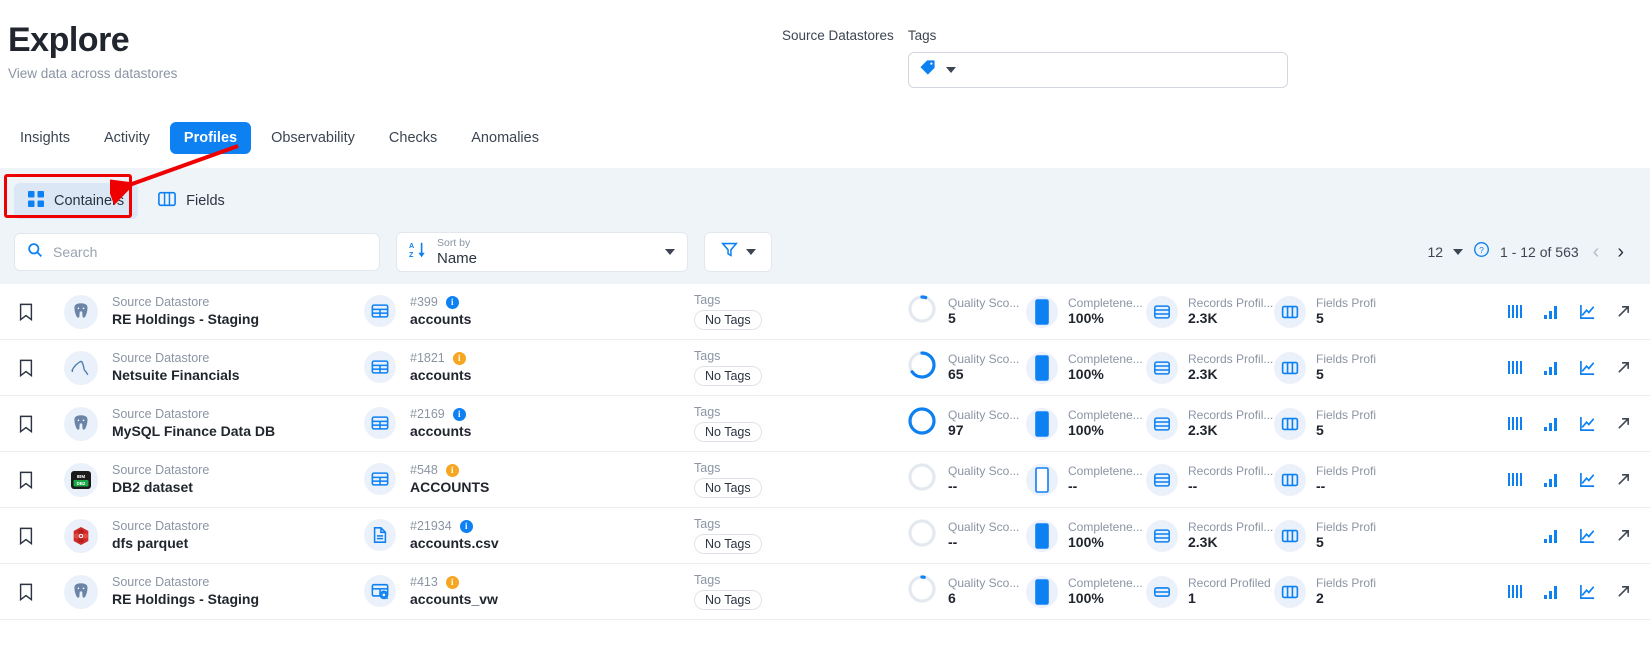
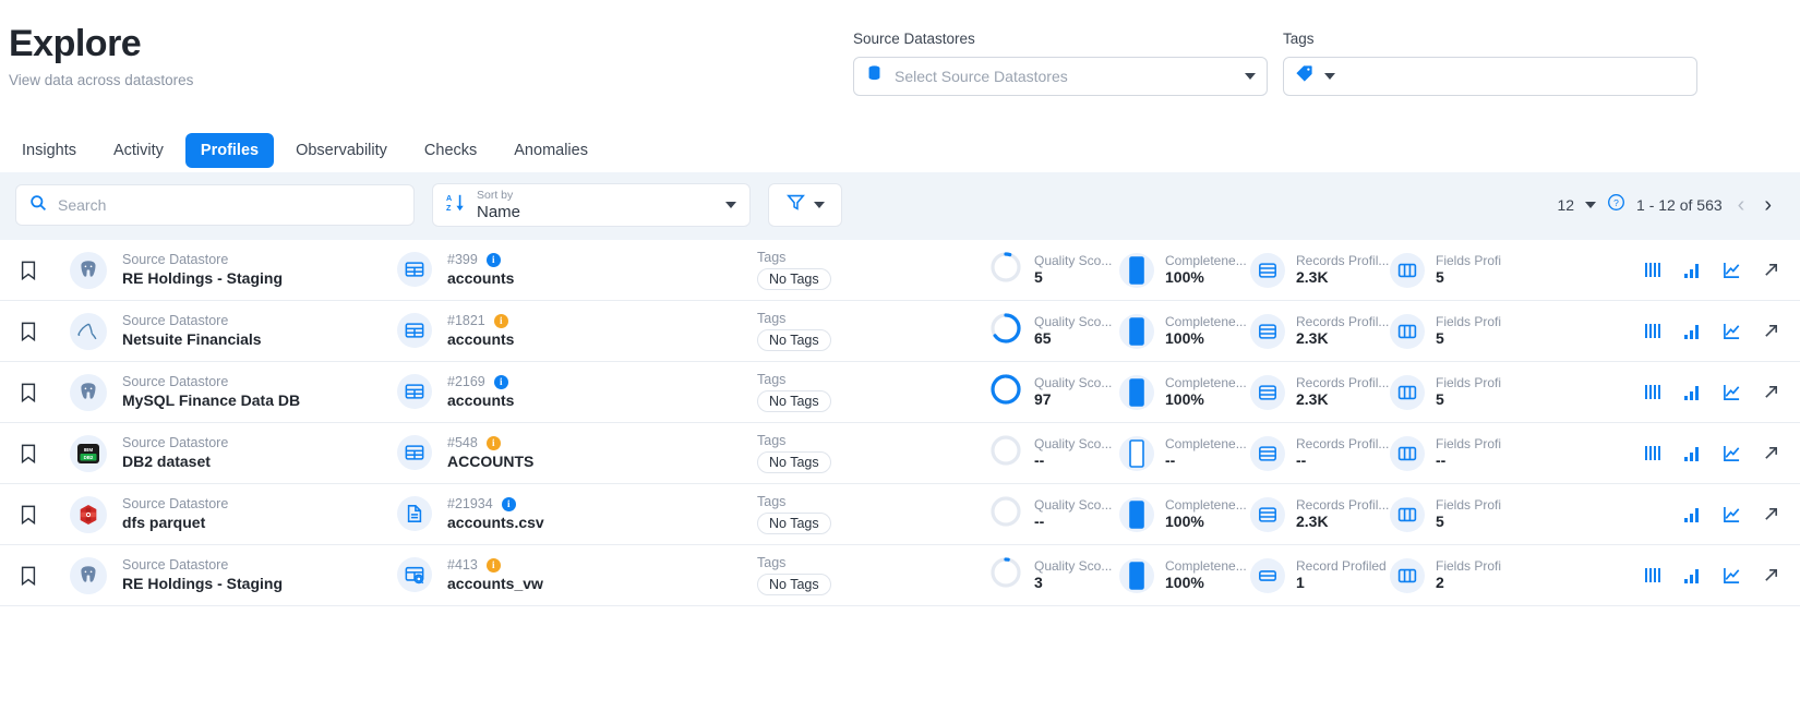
  Explore
  View data across datastores
  Source Datastores
+ Select Source Datastores
  Tags
  Insights
  Activity
  Profiles
  Observability
  Checks
  Anomalies
- Containers
- Fields
  Search
  A
  Z
  Sort by
  Name
  12
  ?
  1 - 12 of 563
  ‹
  ›
  Source Datastore
  RE Holdings - Staging
  #399
  i
  accounts
  Tags
  No Tags
  Quality Sco...
  5
  Completene...
  100%
  Records Profil...
  2.3K
  Fields Profi
  5
  Source Datastore
  Netsuite Financials
  #1821
  i
  accounts
  Tags
  No Tags
  Quality Sco...
  65
  Completene...
  100%
  Records Profil...
  2.3K
  Fields Profi
  5
  Source Datastore
  MySQL Finance Data DB
  #2169
  i
  accounts
  Tags
  No Tags
  Quality Sco...
  97
  Completene...
  100%
  Records Profil...
  2.3K
  Fields Profi
  5
  Source Datastore
  DB2 dataset
  #548
  i
  ACCOUNTS
  Tags
  No Tags
  Quality Sco...
  --
  Completene...
  --
  Records Profil...
  --
  Fields Profi
  --
  Source Datastore
  dfs parquet
  #21934
  i
  accounts.csv
  Tags
  No Tags
  Quality Sco...
  --
  Completene...
  100%
  Records Profil...
  2.3K
  Fields Profi
  5
  Source Datastore
  RE Holdings - Staging
  #413
  i
  accounts_vw
  Tags
  No Tags
  Quality Sco...
- 6
+ 3
  Completene...
  100%
  Record Profiled
  1
  Fields Profi
  2
